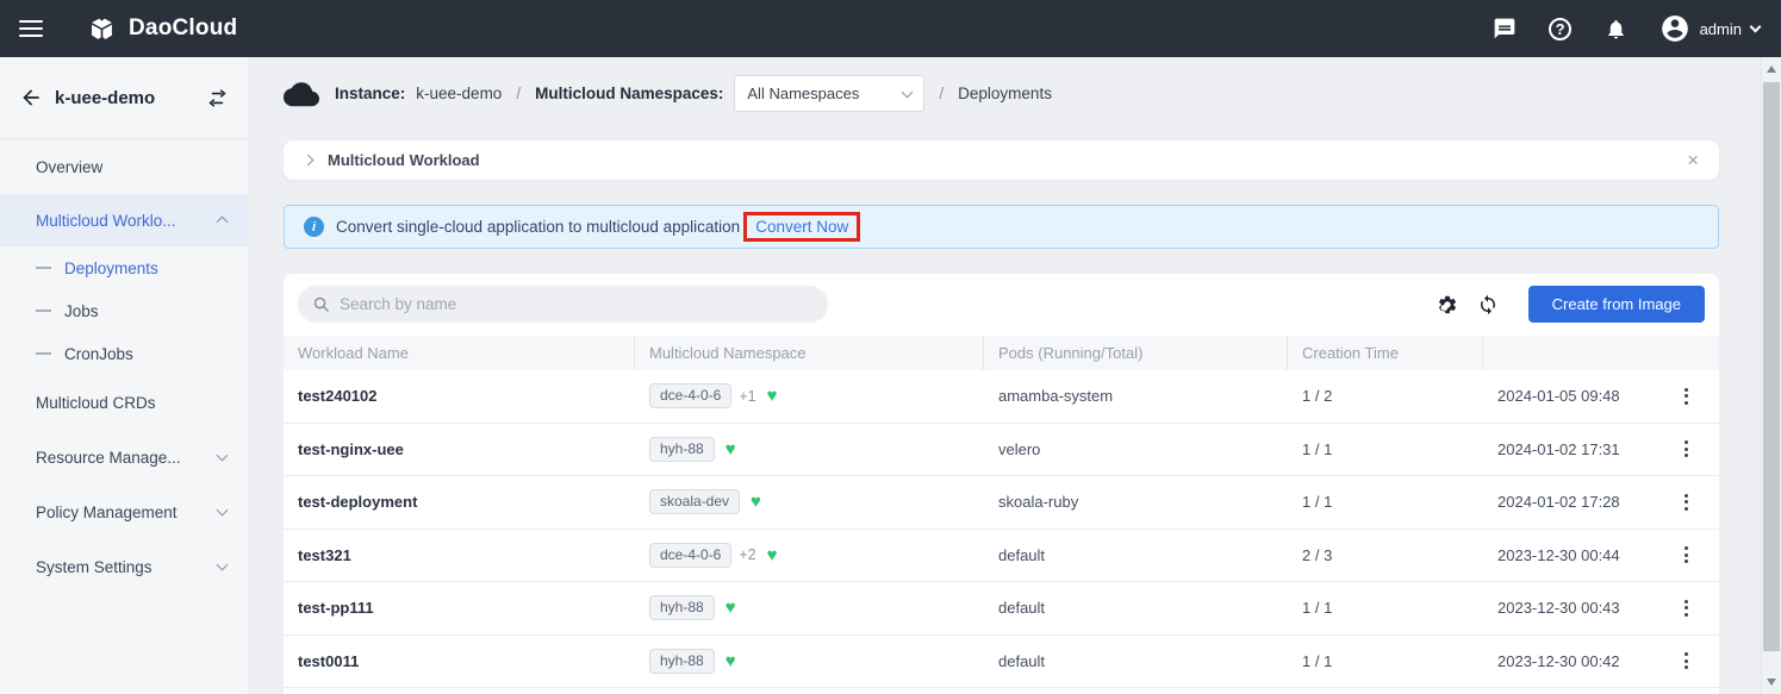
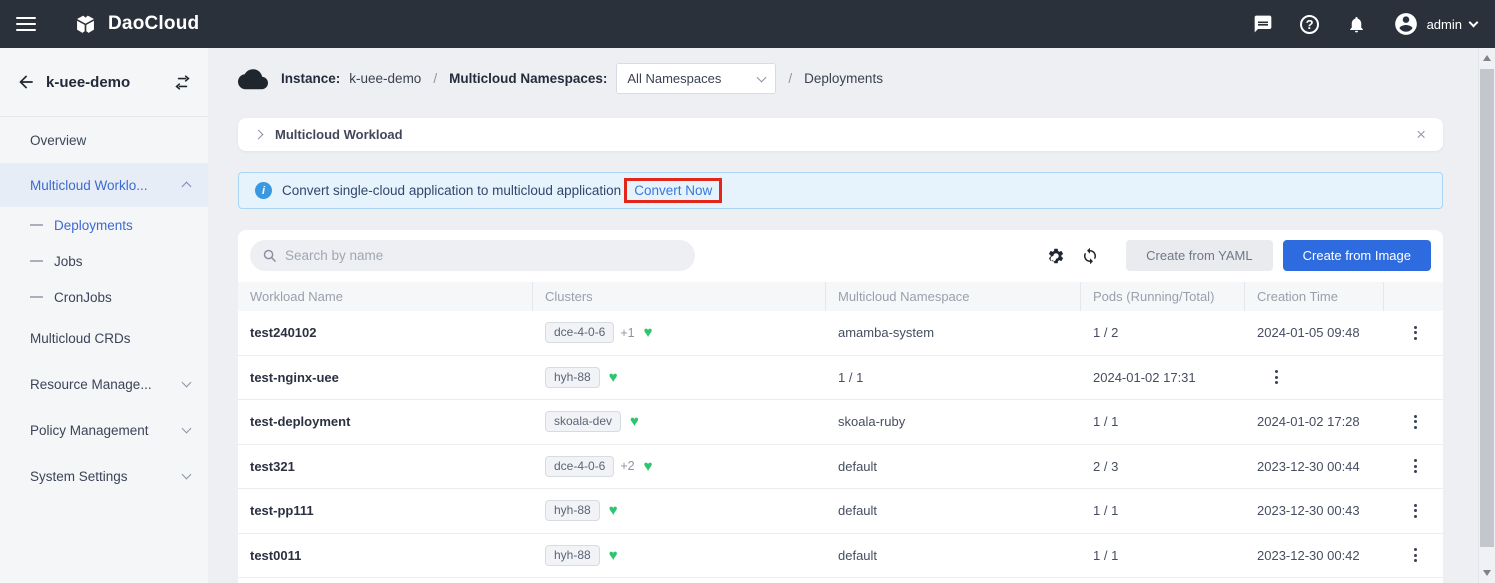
  DaoCloud
  ?
  admin
  k-uee-demo
  Overview
  Multicloud Worklo...
  Deployments
  Jobs
  CronJobs
  Multicloud CRDs
  Resource Manage...
  Policy Management
  System Settings
  Instance:
  k-uee-demo
  /
  Multicloud Namespaces:
  All Namespaces
  /
  Deployments
  Multicloud Workload
  ×
  i
  Convert single-cloud application to multicloud application
  Convert Now
  Search by name
+ Create from YAML
  Create from Image
  Workload Name
+ Clusters
  Multicloud Namespace
  Pods (Running/Total)
  Creation Time
  test240102
  dce-4-0-6
  +1
  ♥
  amamba-system
  1 / 2
  2024-01-05 09:48
  test-nginx-uee
  hyh-88
  ♥
- velero
  1 / 1
  2024-01-02 17:31
  test-deployment
  skoala-dev
  ♥
  skoala-ruby
  1 / 1
  2024-01-02 17:28
  test321
  dce-4-0-6
  +2
  ♥
  default
  2 / 3
  2023-12-30 00:44
  test-pp111
  hyh-88
  ♥
  default
  1 / 1
  2023-12-30 00:43
  test0011
  hyh-88
  ♥
  default
  1 / 1
  2023-12-30 00:42
